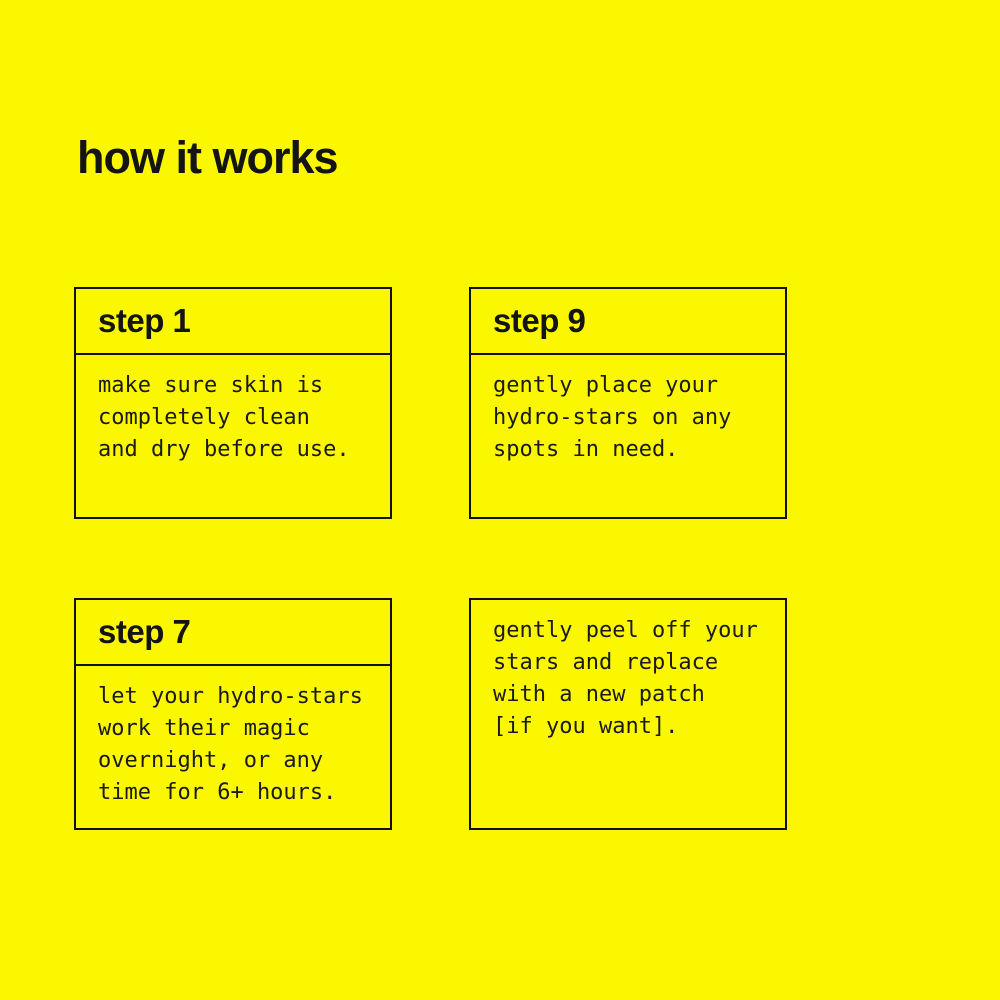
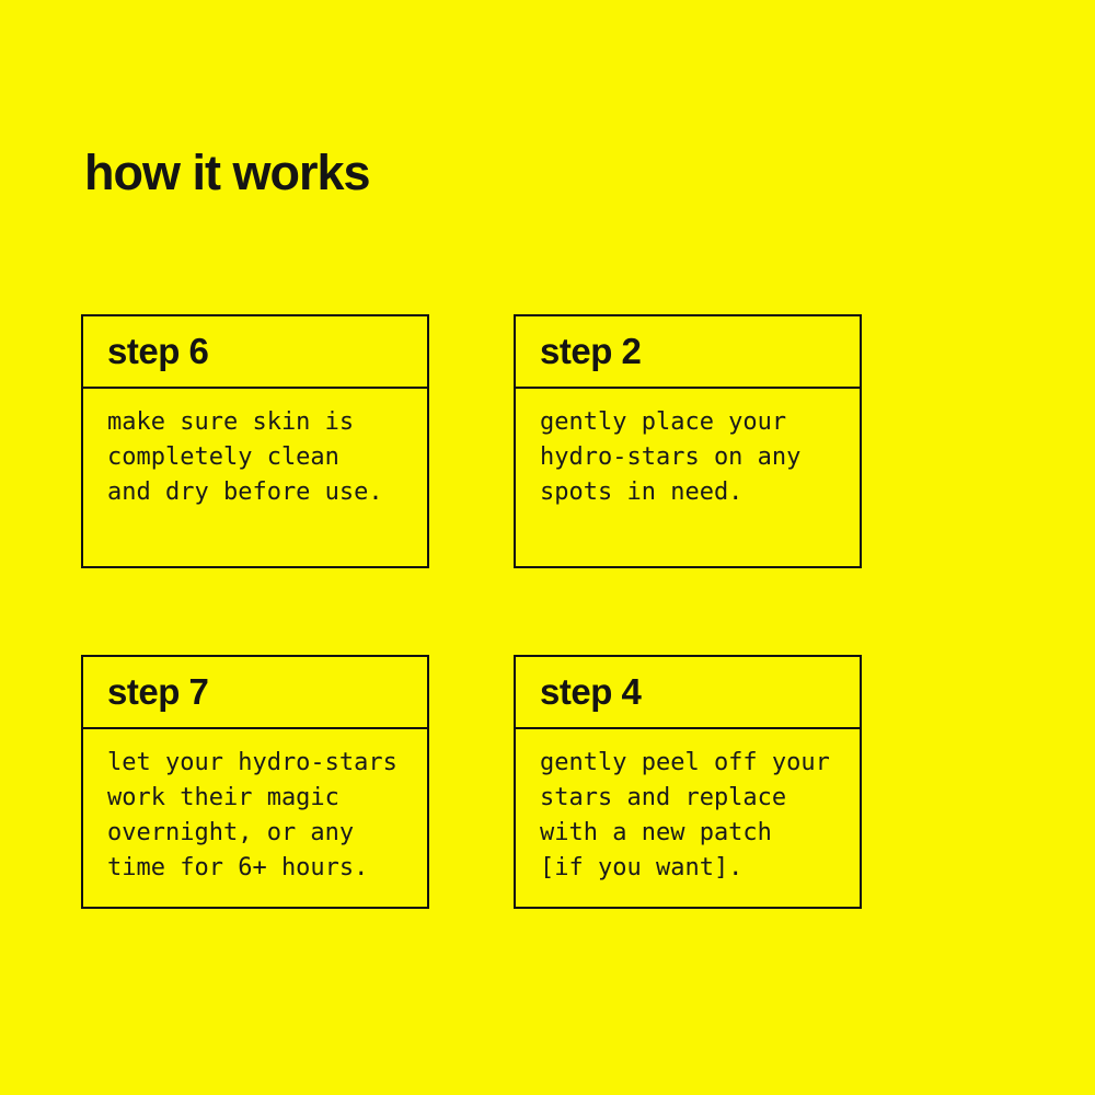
  how it works
- step 1
+ step 6
  make sure skin is
  completely clean
  and dry before use.
- step 9
+ step 2
  gently place your
  hydro-stars on any
  spots in need.
  step 7
  let your hydro-stars
  work their magic
  overnight, or any
  time for 6+ hours.
+ step 4
  gently peel off your
  stars and replace
  with a new patch
  [if you want].
